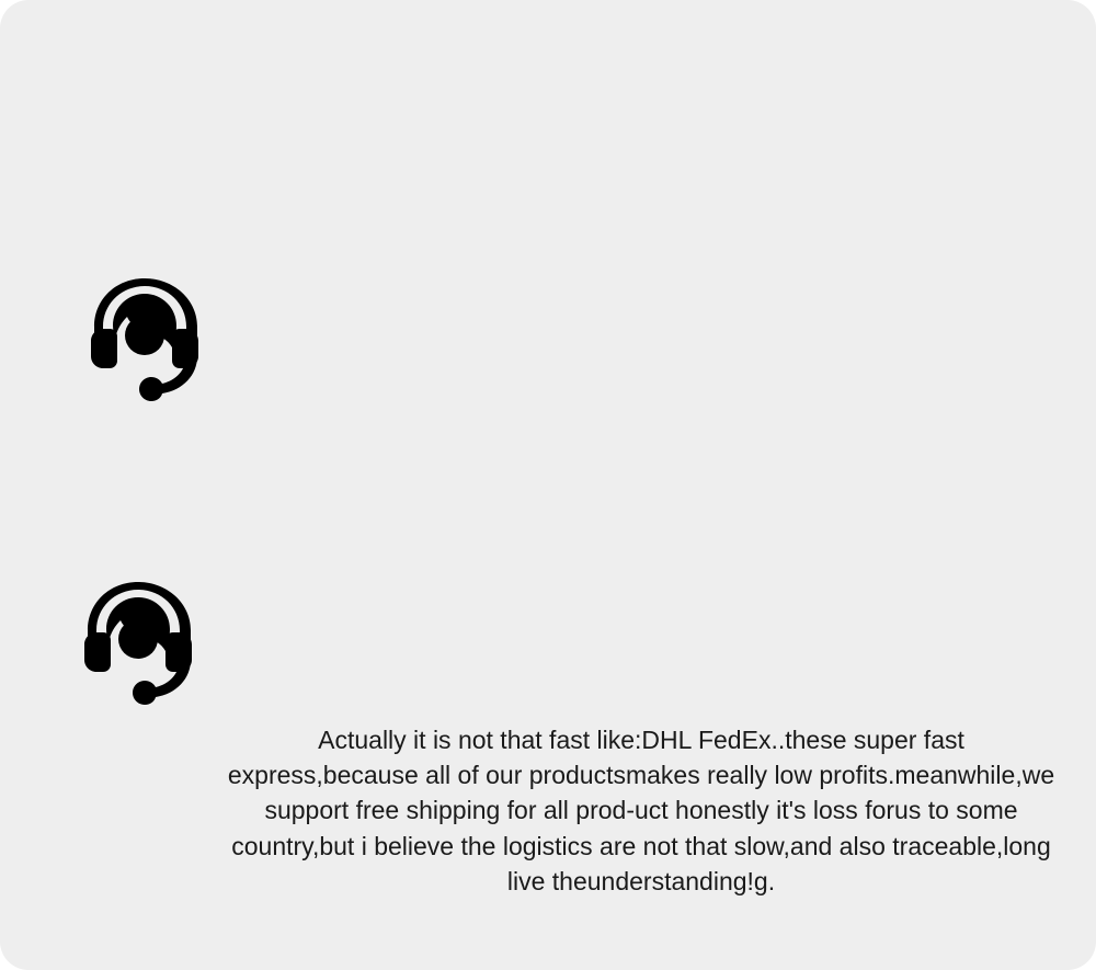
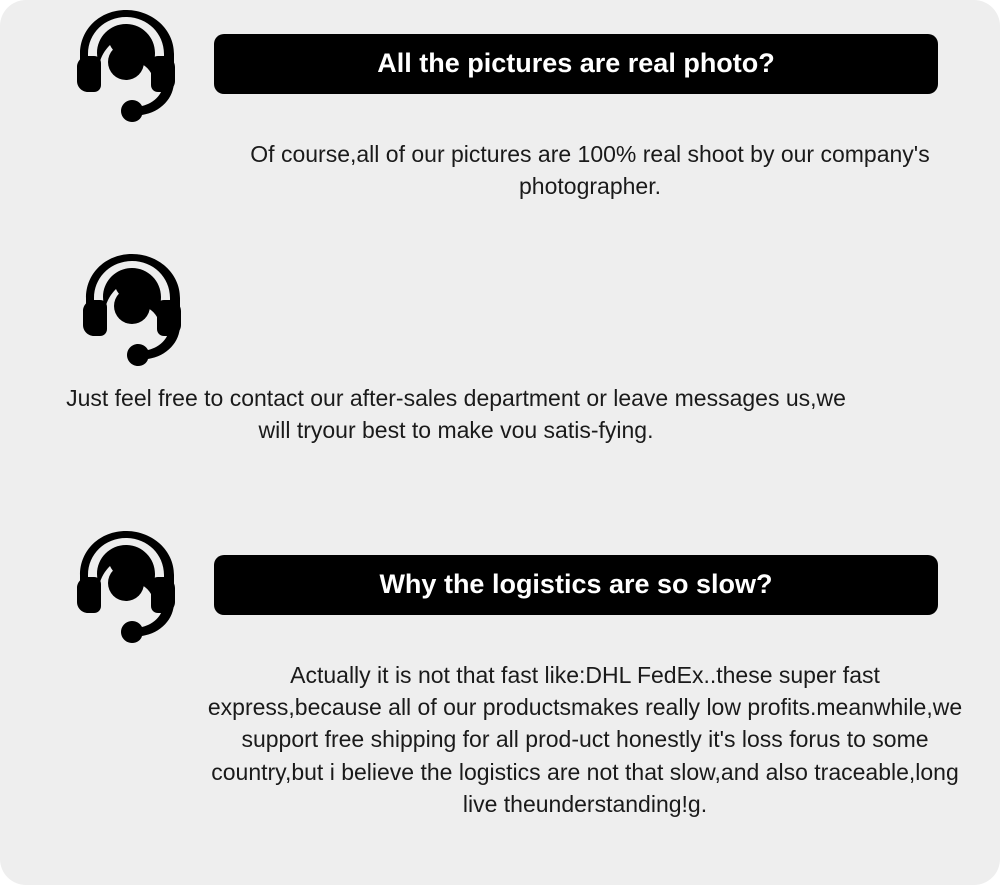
+ All the pictures are real photo?
+ Of course,all of our pictures are 100% real shoot by our company's photographer.
+ Just feel free to contact our after-sales department or leave messages us,we will tryour best to make vou satis-fying.
+ Why the logistics are so slow?
  Actually it is not that fast like:DHL FedEx..these super fast express,because all of our productsmakes really low profits.meanwhile,we support free shipping for all prod-uct honestly it's loss forus to some country,but i believe the logistics are not that slow,and also traceable,long live theunderstanding!g.
